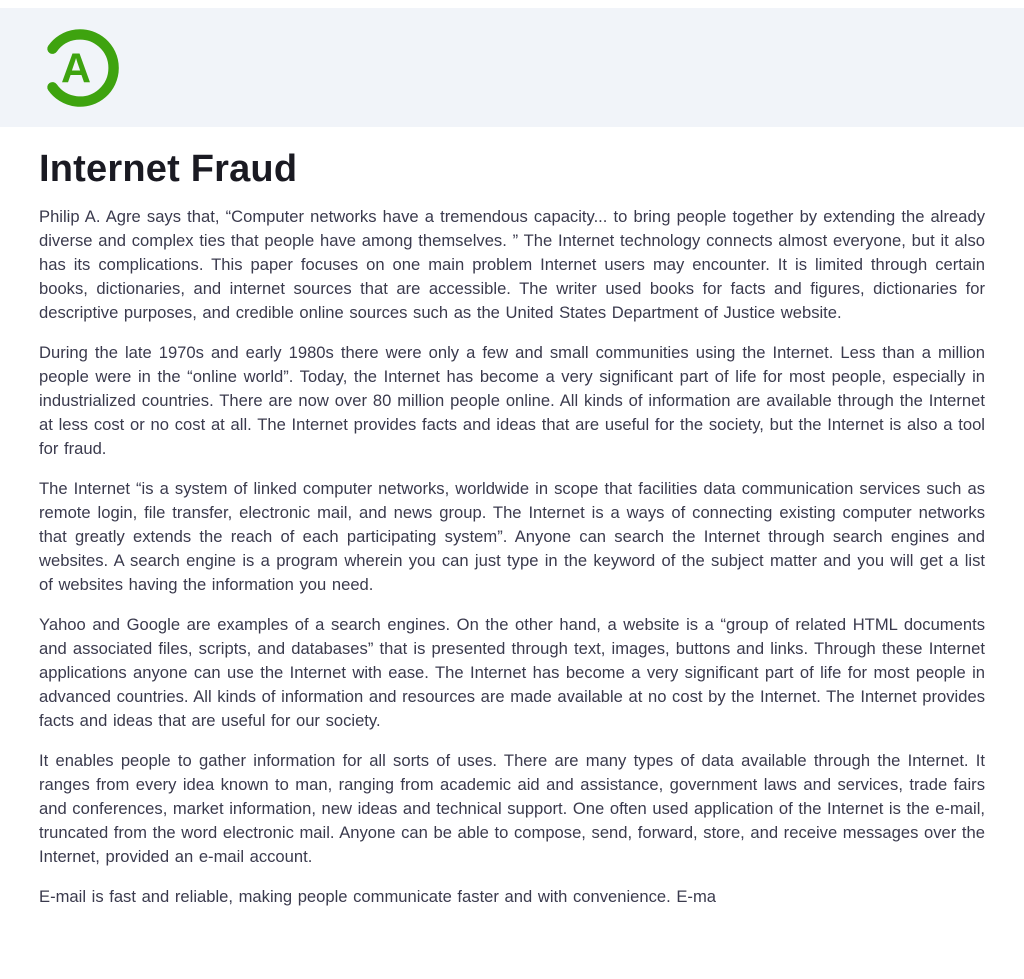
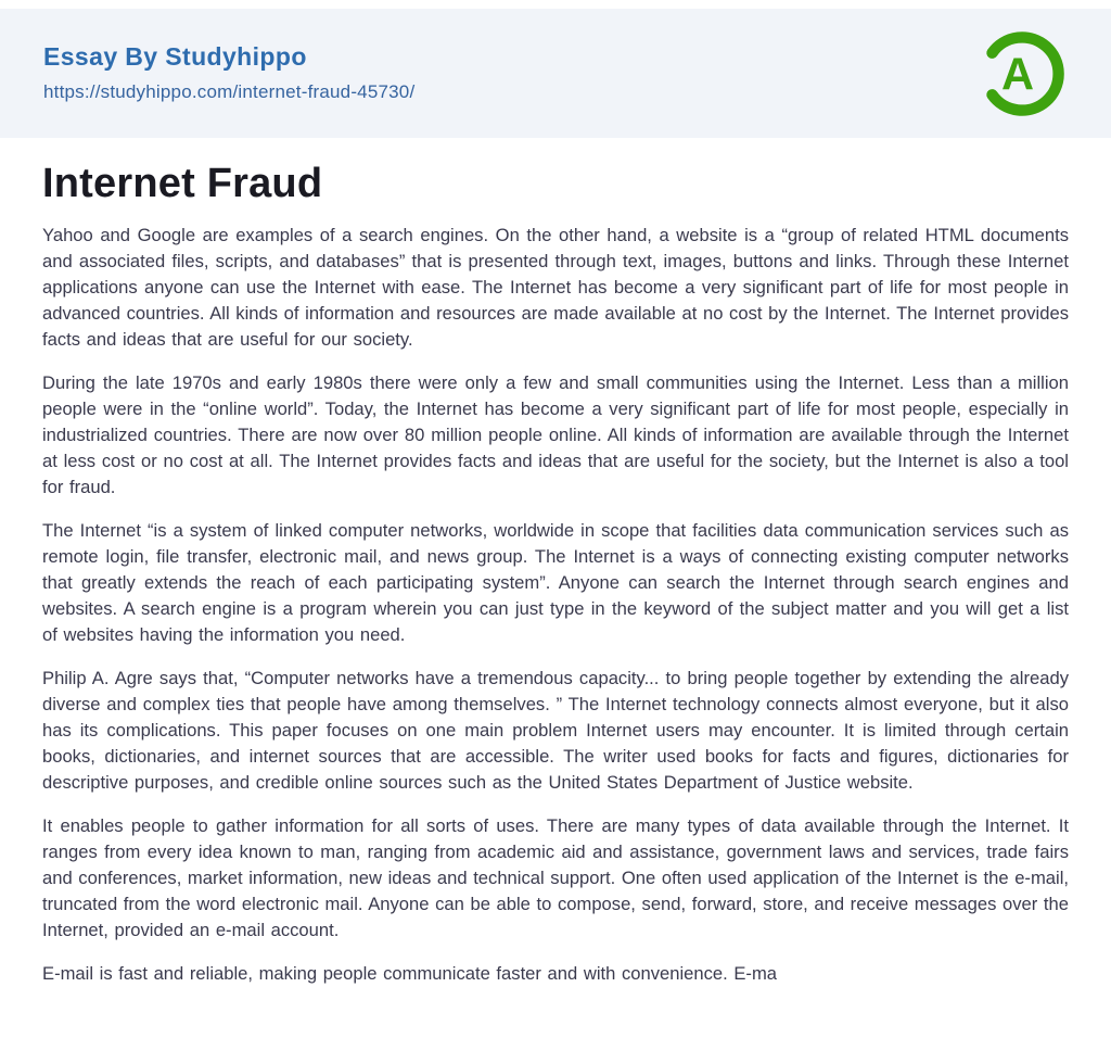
+ Essay By Studyhippo
+ https://studyhippo.com/internet-fraud-45730/
  A
  Internet Fraud
- Philip A. Agre says that, “Computer networks have a tremendous capacity... to bring people together by extending the already diverse and complex ties that people have among themselves. ” The Internet technology connects almost everyone, but it also has its complications. This paper focuses on one main problem Internet users may encounter. It is limited through certain books, dictionaries, and internet sources that are accessible. The writer used books for facts and figures, dictionaries for descriptive purposes, and credible online sources such as the United States Department of Justice website.
+ Yahoo and Google are examples of a search engines. On the other hand, a website is a “group of related HTML documents and associated files, scripts, and databases” that is presented through text, images, buttons and links. Through these Internet applications anyone can use the Internet with ease. The Internet has become a very significant part of life for most people in advanced countries. All kinds of information and resources are made available at no cost by the Internet. The Internet provides facts and ideas that are useful for our society.
  During the late 1970s and early 1980s there were only a few and small communities using the Internet. Less than a million people were in the “online world”. Today, the Internet has become a very significant part of life for most people, especially in industrialized countries. There are now over 80 million people online. All kinds of information are available through the Internet at less cost or no cost at all. The Internet provides facts and ideas that are useful for the society, but the Internet is also a tool for fraud.
  The Internet “is a system of linked computer networks, worldwide in scope that facilities data communication services such as remote login, file transfer, electronic mail, and news group. The Internet is a ways of connecting existing computer networks that greatly extends the reach of each participating system”. Anyone can search the Internet through search engines and websites. A search engine is a program wherein you can just type in the keyword of the subject matter and you will get a list of websites having the information you need.
- Yahoo and Google are examples of a search engines. On the other hand, a website is a “group of related HTML documents and associated files, scripts, and databases” that is presented through text, images, buttons and links. Through these Internet applications anyone can use the Internet with ease. The Internet has become a very significant part of life for most people in advanced countries. All kinds of information and resources are made available at no cost by the Internet. The Internet provides facts and ideas that are useful for our society.
+ Philip A. Agre says that, “Computer networks have a tremendous capacity... to bring people together by extending the already diverse and complex ties that people have among themselves. ” The Internet technology connects almost everyone, but it also has its complications. This paper focuses on one main problem Internet users may encounter. It is limited through certain books, dictionaries, and internet sources that are accessible. The writer used books for facts and figures, dictionaries for descriptive purposes, and credible online sources such as the United States Department of Justice website.
  It enables people to gather information for all sorts of uses. There are many types of data available through the Internet. It ranges from every idea known to man, ranging from academic aid and assistance, government laws and services, trade fairs and conferences, market information, new ideas and technical support. One often used application of the Internet is the e-mail, truncated from the word electronic mail. Anyone can be able to compose, send, forward, store, and receive messages over the Internet, provided an e-mail account.
  E-mail is fast and reliable, making people communicate faster and with convenience. E-ma
